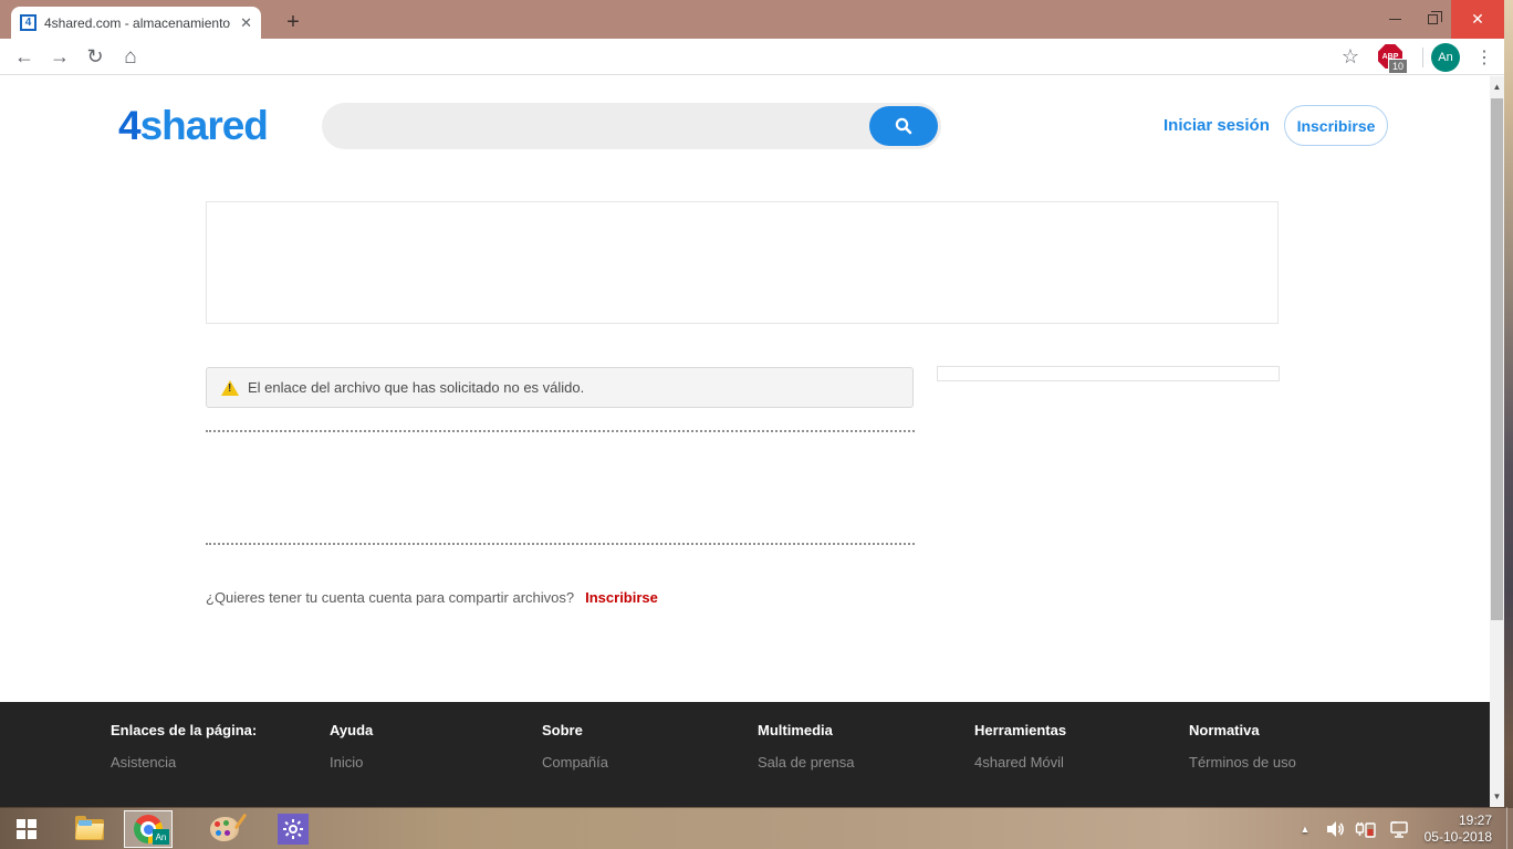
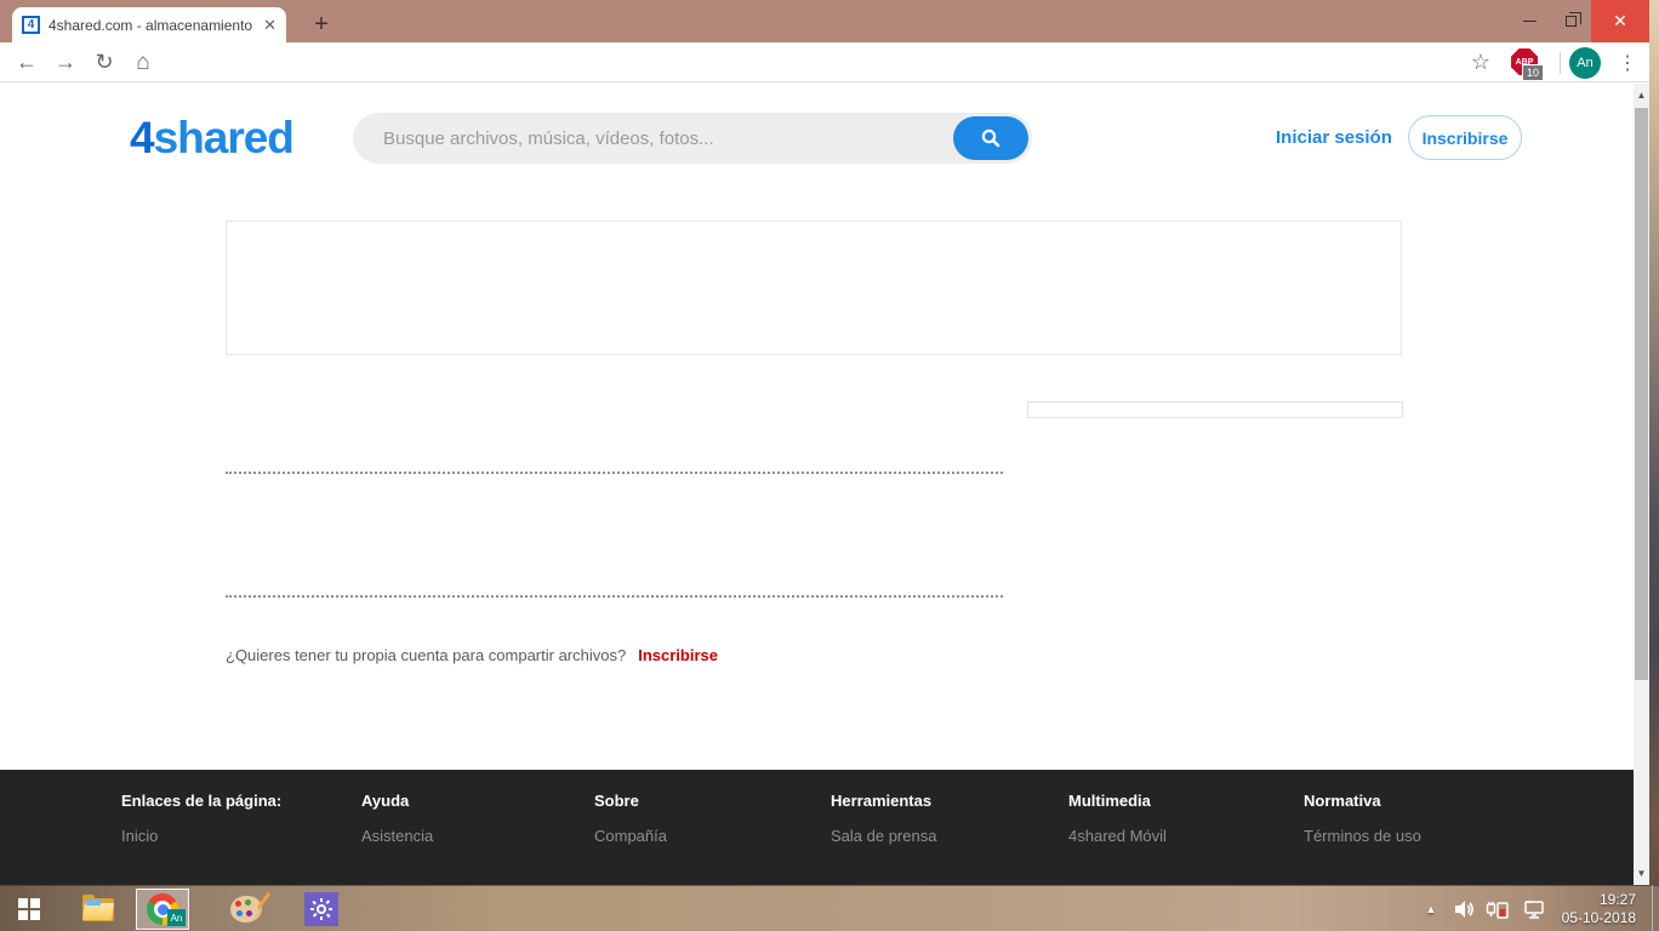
  4
  4shared.com - almacenamiento
  ✕
  +
  ✕
  ←
  →
  ↻
  ⌂
  ☆
  10
  An
  ⋮
  4shared
+ Busque archivos, música, vídeos, fotos...
  Iniciar sesión
  Inscribirse
- El enlace del archivo que has solicitado no es válido.
- ¿Quieres tener tu cuenta cuenta para compartir archivos? Inscribirse
+ ¿Quieres tener tu propia cuenta para compartir archivos? Inscribirse
  Enlaces de la página:
- Asistencia
+ Inicio
  Ayuda
- Inicio
+ Asistencia
  Sobre
  Compañía
- Multimedia
+ Herramientas
  Sala de prensa
- Herramientas
+ Multimedia
  4shared Móvil
  Normativa
  Términos de uso
  ▲
  ▼
  An
  ▲
  19:27
  05-10-2018
